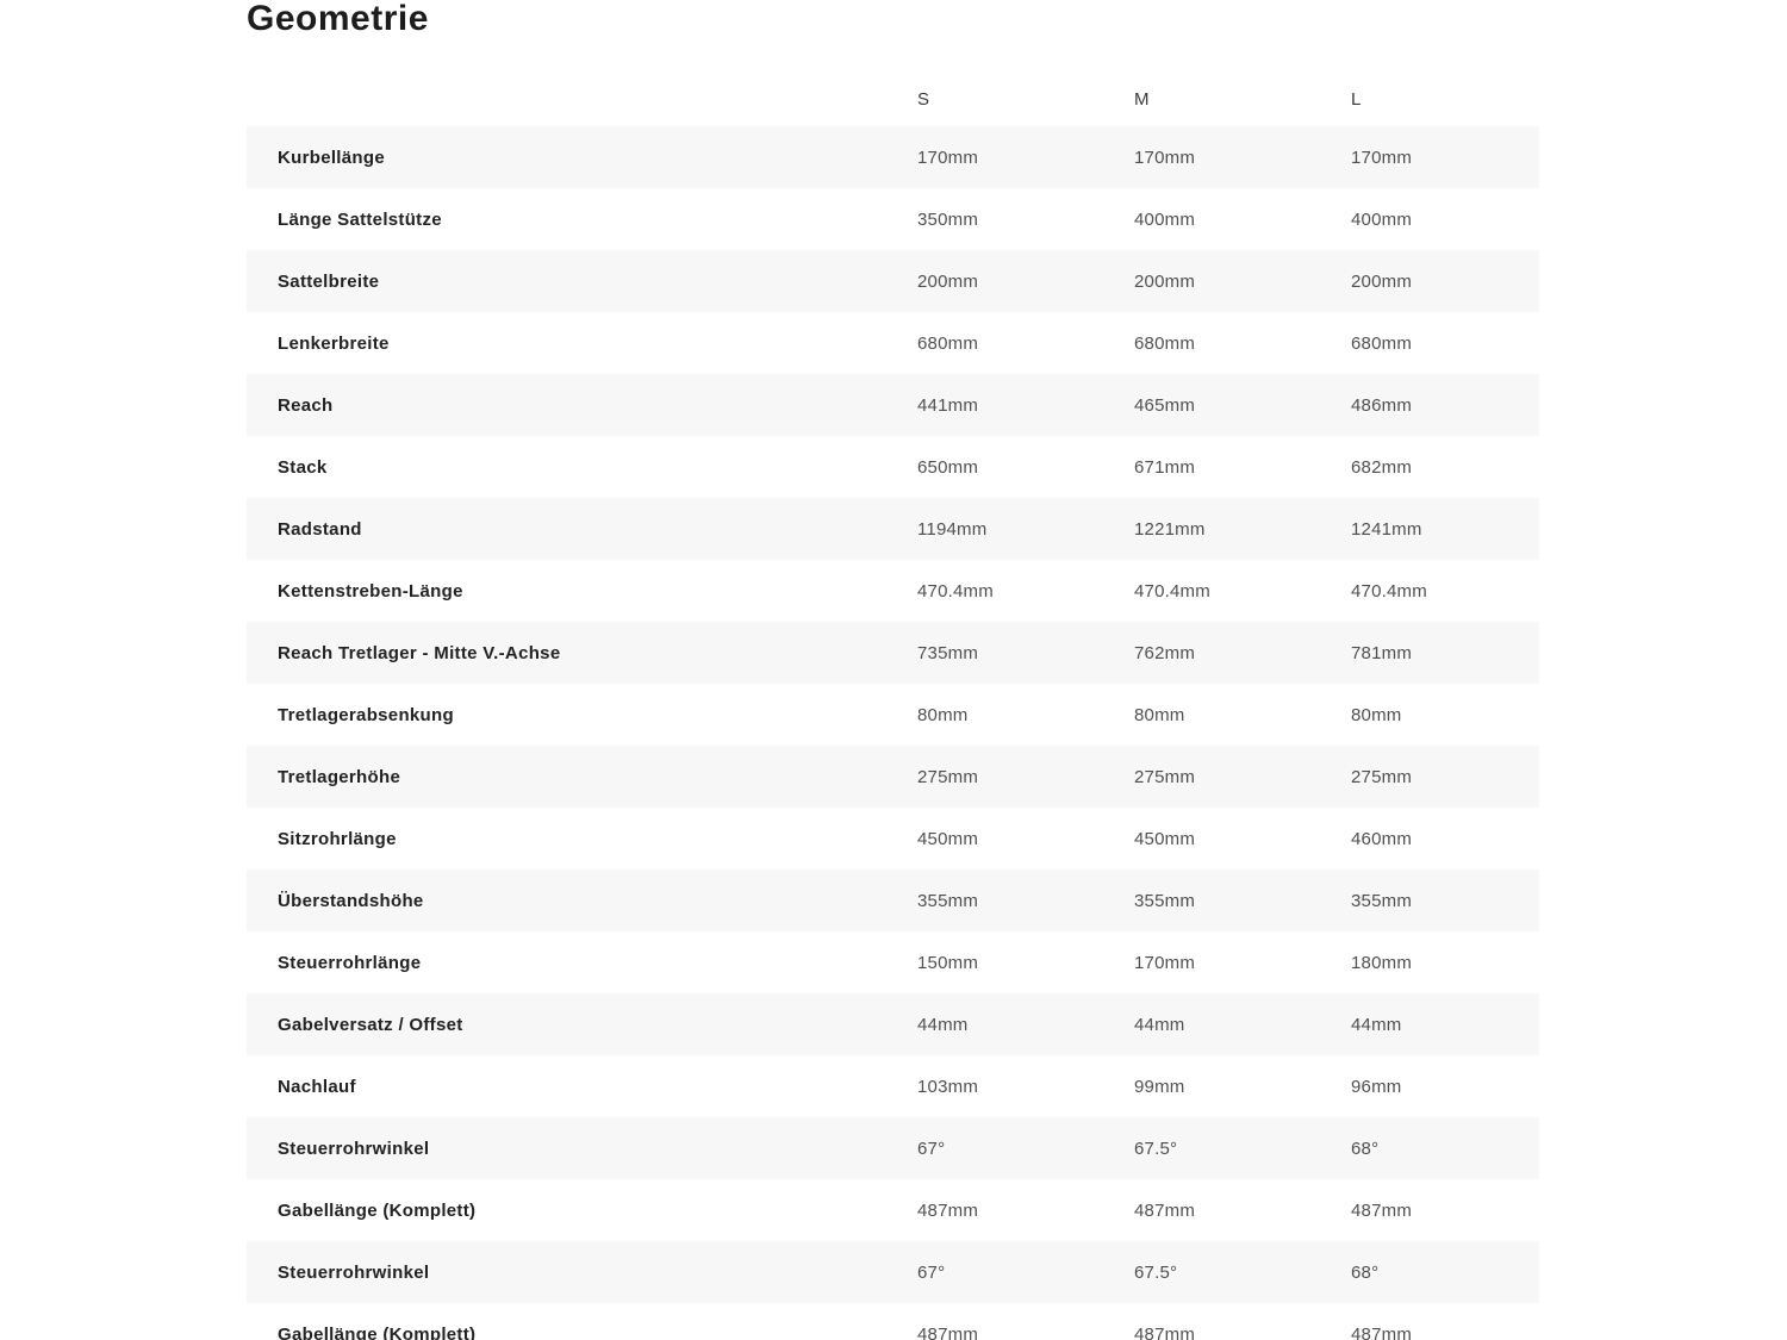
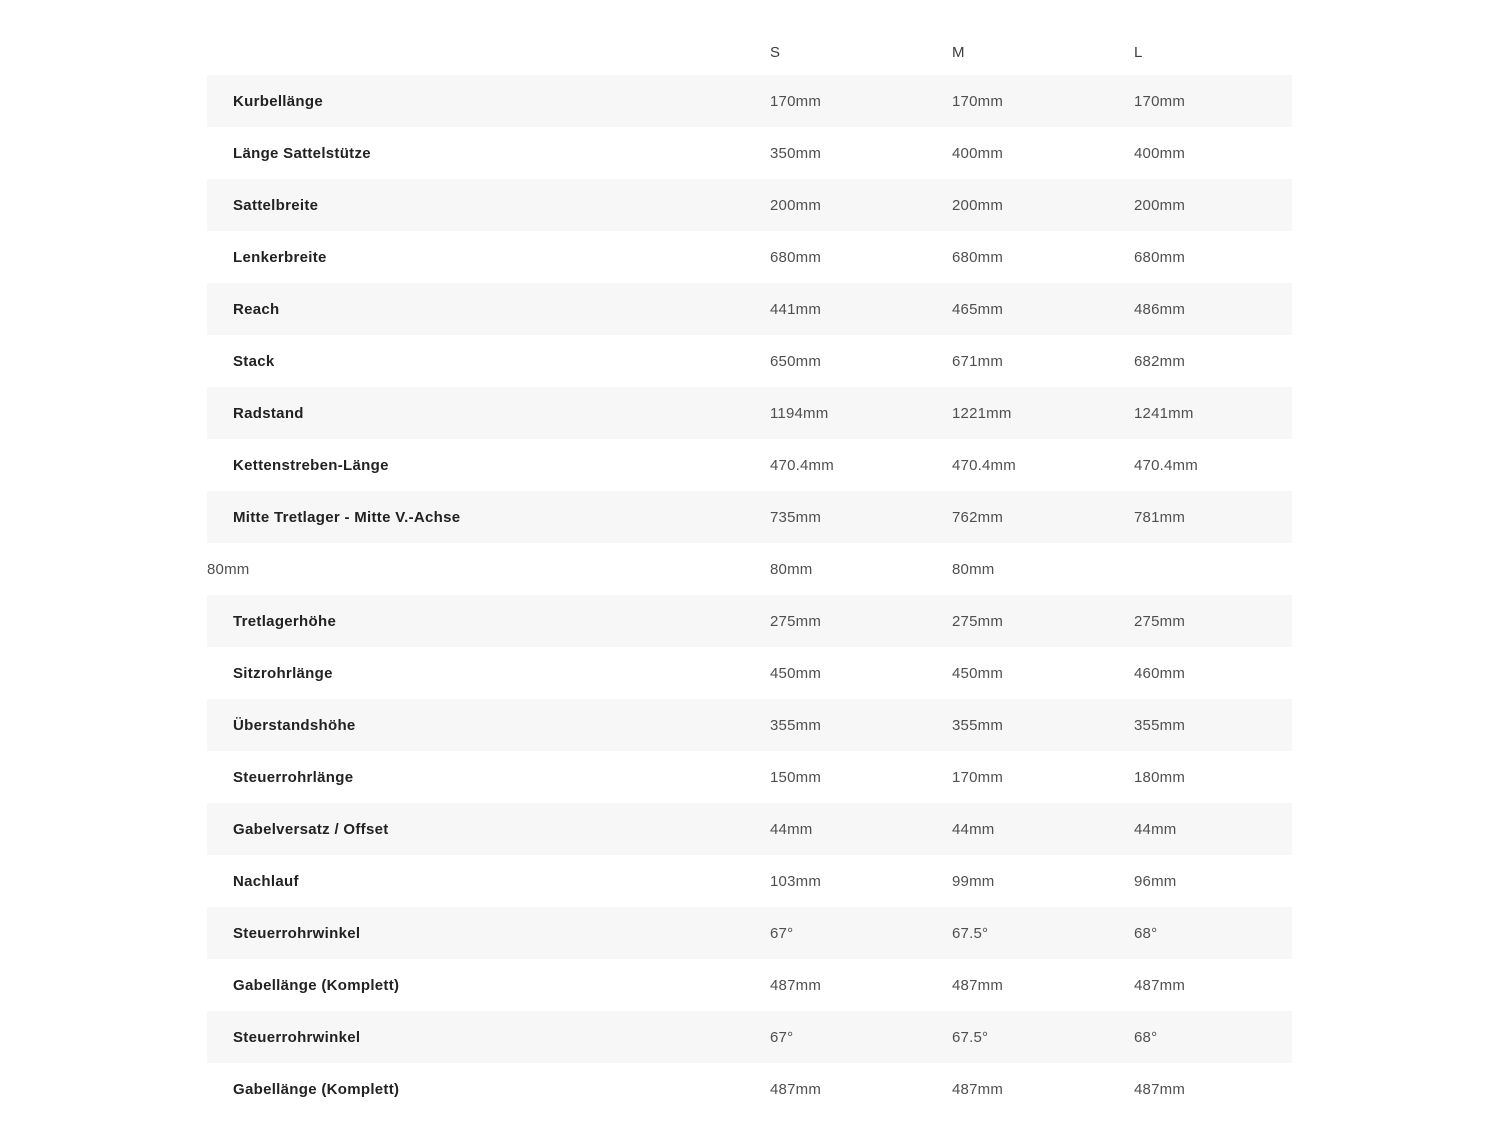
- Geometrie
  S
  M
  L
  Kurbellänge
  170mm
  170mm
  170mm
  Länge Sattelstütze
  350mm
  400mm
  400mm
  Sattelbreite
  200mm
  200mm
  200mm
  Lenkerbreite
  680mm
  680mm
  680mm
  Reach
  441mm
  465mm
  486mm
  Stack
  650mm
  671mm
  682mm
  Radstand
  1194mm
  1221mm
  1241mm
  Kettenstreben-Länge
  470.4mm
  470.4mm
  470.4mm
- Reach Tretlager - Mitte V.-Achse
+ Mitte Tretlager - Mitte V.-Achse
  735mm
  762mm
  781mm
- Tretlagerabsenkung
  80mm
  80mm
  80mm
  Tretlagerhöhe
  275mm
  275mm
  275mm
  Sitzrohrlänge
  450mm
  450mm
  460mm
  Überstandshöhe
  355mm
  355mm
  355mm
  Steuerrohrlänge
  150mm
  170mm
  180mm
  Gabelversatz / Offset
  44mm
  44mm
  44mm
  Nachlauf
  103mm
  99mm
  96mm
  Steuerrohrwinkel
  67°
  67.5°
  68°
  Gabellänge (Komplett)
  487mm
  487mm
  487mm
  Steuerrohrwinkel
  67°
  67.5°
  68°
  Gabellänge (Komplett)
  487mm
  487mm
  487mm
